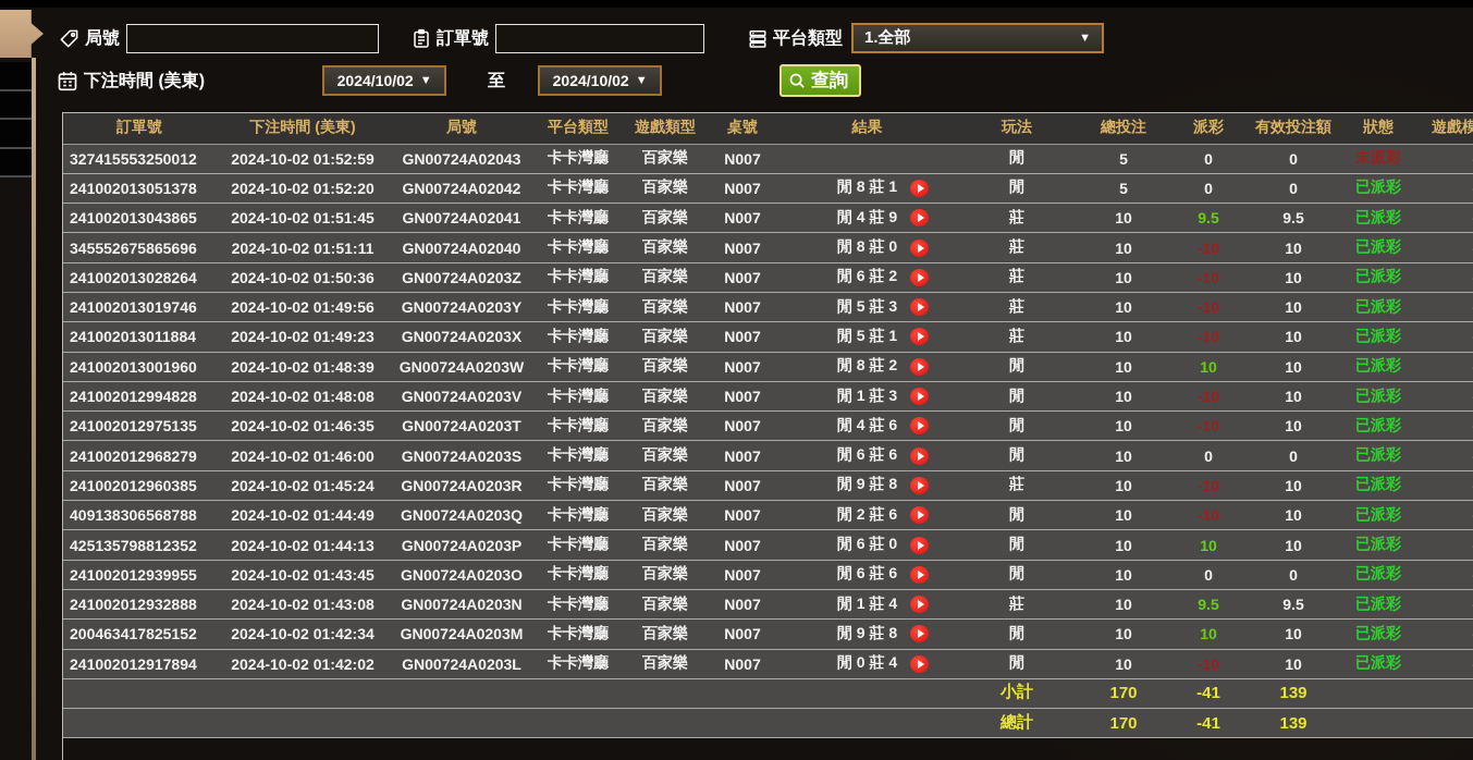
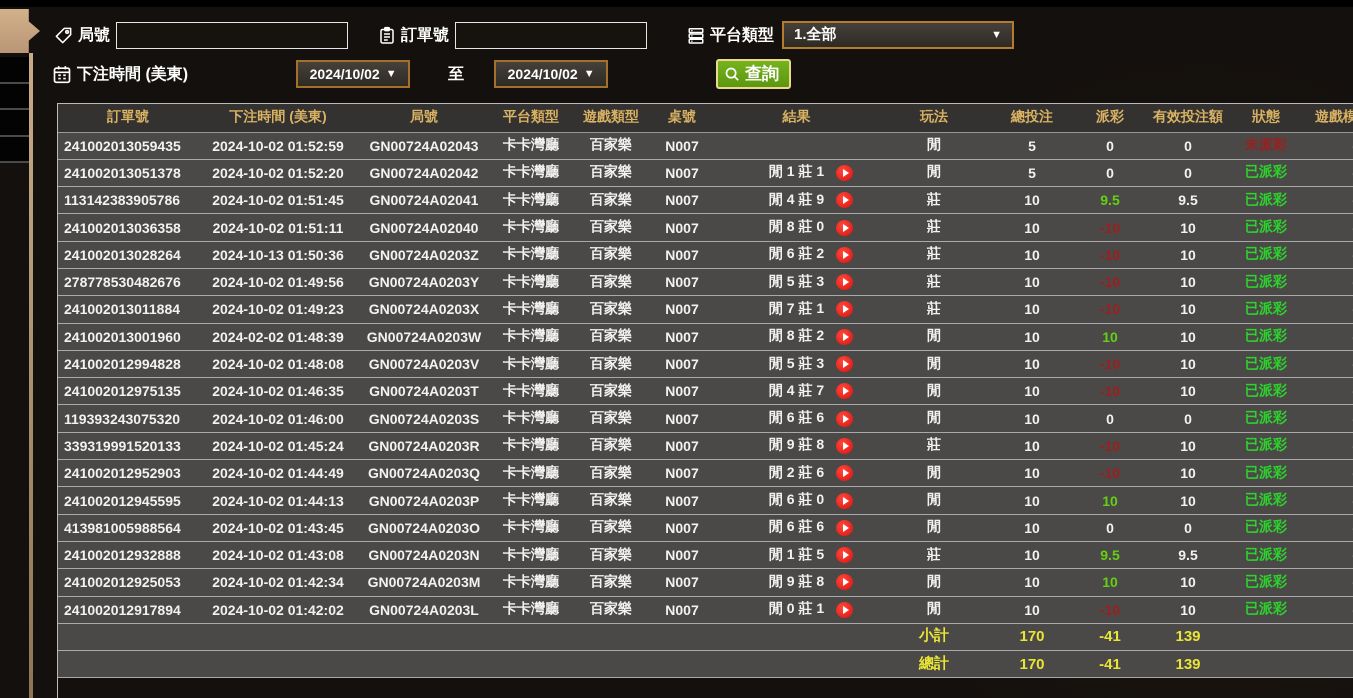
  局號
  訂單號
  平台類型
  1.全部
  ▼
  下注時間 (美東)
  2024/10/02
  ▼
  至
  2024/10/02
  ▼
  查詢
  訂單號	下注時間 (美東)	局號	平台類型	遊戲類型	桌號	結果	玩法	總投注	派彩	有效投注額	狀態	遊戲模
- 327415553250012	2024-10-02 01:52:59	GN00724A02043	卡卡灣廳	百家樂	N007		閒	5	0	0	未派彩
+ 241002013059435	2024-10-02 01:52:59	GN00724A02043	卡卡灣廳	百家樂	N007		閒	5	0	0	未派彩
- 241002013051378	2024-10-02 01:52:20	GN00724A02042	卡卡灣廳	百家樂	N007	閒 8 莊 1	閒	5	0	0	已派彩
+ 241002013051378	2024-10-02 01:52:20	GN00724A02042	卡卡灣廳	百家樂	N007	閒 1 莊 1	閒	5	0	0	已派彩
- 241002013043865	2024-10-02 01:51:45	GN00724A02041	卡卡灣廳	百家樂	N007	閒 4 莊 9	莊	10	9.5	9.5	已派彩
+ 113142383905786	2024-10-02 01:51:45	GN00724A02041	卡卡灣廳	百家樂	N007	閒 4 莊 9	莊	10	9.5	9.5	已派彩
- 345552675865696	2024-10-02 01:51:11	GN00724A02040	卡卡灣廳	百家樂	N007	閒 8 莊 0	莊	10	-10	10	已派彩
+ 241002013036358	2024-10-02 01:51:11	GN00724A02040	卡卡灣廳	百家樂	N007	閒 8 莊 0	莊	10	-10	10	已派彩
- 241002013028264	2024-10-02 01:50:36	GN00724A0203Z	卡卡灣廳	百家樂	N007	閒 6 莊 2	莊	10	-10	10	已派彩
+ 241002013028264	2024-10-13 01:50:36	GN00724A0203Z	卡卡灣廳	百家樂	N007	閒 6 莊 2	莊	10	-10	10	已派彩
- 241002013019746	2024-10-02 01:49:56	GN00724A0203Y	卡卡灣廳	百家樂	N007	閒 5 莊 3	莊	10	-10	10	已派彩
+ 278778530482676	2024-10-02 01:49:56	GN00724A0203Y	卡卡灣廳	百家樂	N007	閒 5 莊 3	莊	10	-10	10	已派彩
- 241002013011884	2024-10-02 01:49:23	GN00724A0203X	卡卡灣廳	百家樂	N007	閒 5 莊 1	莊	10	-10	10	已派彩
+ 241002013011884	2024-10-02 01:49:23	GN00724A0203X	卡卡灣廳	百家樂	N007	閒 7 莊 1	莊	10	-10	10	已派彩
- 241002013001960	2024-10-02 01:48:39	GN00724A0203W	卡卡灣廳	百家樂	N007	閒 8 莊 2	閒	10	10	10	已派彩
+ 241002013001960	2024-02-02 01:48:39	GN00724A0203W	卡卡灣廳	百家樂	N007	閒 8 莊 2	閒	10	10	10	已派彩
- 241002012994828	2024-10-02 01:48:08	GN00724A0203V	卡卡灣廳	百家樂	N007	閒 1 莊 3	閒	10	-10	10	已派彩
+ 241002012994828	2024-10-02 01:48:08	GN00724A0203V	卡卡灣廳	百家樂	N007	閒 5 莊 3	閒	10	-10	10	已派彩
- 241002012975135	2024-10-02 01:46:35	GN00724A0203T	卡卡灣廳	百家樂	N007	閒 4 莊 6	閒	10	-10	10	已派彩
+ 241002012975135	2024-10-02 01:46:35	GN00724A0203T	卡卡灣廳	百家樂	N007	閒 4 莊 7	閒	10	-10	10	已派彩
- 241002012968279	2024-10-02 01:46:00	GN00724A0203S	卡卡灣廳	百家樂	N007	閒 6 莊 6	閒	10	0	0	已派彩
+ 119393243075320	2024-10-02 01:46:00	GN00724A0203S	卡卡灣廳	百家樂	N007	閒 6 莊 6	閒	10	0	0	已派彩
- 241002012960385	2024-10-02 01:45:24	GN00724A0203R	卡卡灣廳	百家樂	N007	閒 9 莊 8	莊	10	-10	10	已派彩
+ 339319991520133	2024-10-02 01:45:24	GN00724A0203R	卡卡灣廳	百家樂	N007	閒 9 莊 8	莊	10	-10	10	已派彩
- 409138306568788	2024-10-02 01:44:49	GN00724A0203Q	卡卡灣廳	百家樂	N007	閒 2 莊 6	閒	10	-10	10	已派彩
+ 241002012952903	2024-10-02 01:44:49	GN00724A0203Q	卡卡灣廳	百家樂	N007	閒 2 莊 6	閒	10	-10	10	已派彩
- 425135798812352	2024-10-02 01:44:13	GN00724A0203P	卡卡灣廳	百家樂	N007	閒 6 莊 0	閒	10	10	10	已派彩
+ 241002012945595	2024-10-02 01:44:13	GN00724A0203P	卡卡灣廳	百家樂	N007	閒 6 莊 0	閒	10	10	10	已派彩
- 241002012939955	2024-10-02 01:43:45	GN00724A0203O	卡卡灣廳	百家樂	N007	閒 6 莊 6	閒	10	0	0	已派彩
+ 413981005988564	2024-10-02 01:43:45	GN00724A0203O	卡卡灣廳	百家樂	N007	閒 6 莊 6	閒	10	0	0	已派彩
- 241002012932888	2024-10-02 01:43:08	GN00724A0203N	卡卡灣廳	百家樂	N007	閒 1 莊 4	莊	10	9.5	9.5	已派彩
+ 241002012932888	2024-10-02 01:43:08	GN00724A0203N	卡卡灣廳	百家樂	N007	閒 1 莊 5	莊	10	9.5	9.5	已派彩
- 200463417825152	2024-10-02 01:42:34	GN00724A0203M	卡卡灣廳	百家樂	N007	閒 9 莊 8	閒	10	10	10	已派彩
+ 241002012925053	2024-10-02 01:42:34	GN00724A0203M	卡卡灣廳	百家樂	N007	閒 9 莊 8	閒	10	10	10	已派彩
- 241002012917894	2024-10-02 01:42:02	GN00724A0203L	卡卡灣廳	百家樂	N007	閒 0 莊 4	閒	10	-10	10	已派彩
+ 241002012917894	2024-10-02 01:42:02	GN00724A0203L	卡卡灣廳	百家樂	N007	閒 0 莊 1	閒	10	-10	10	已派彩
  							小計	170	-41	139
  							總計	170	-41	139
